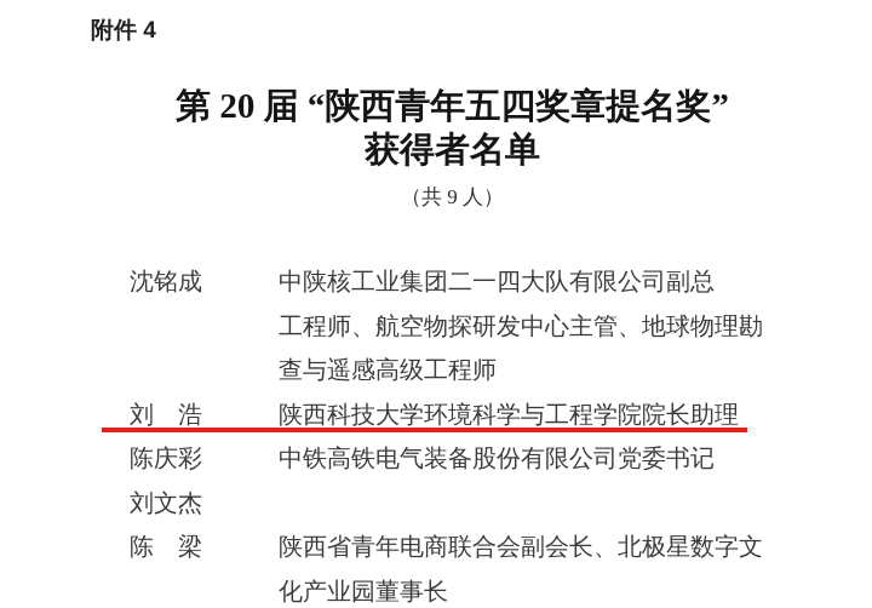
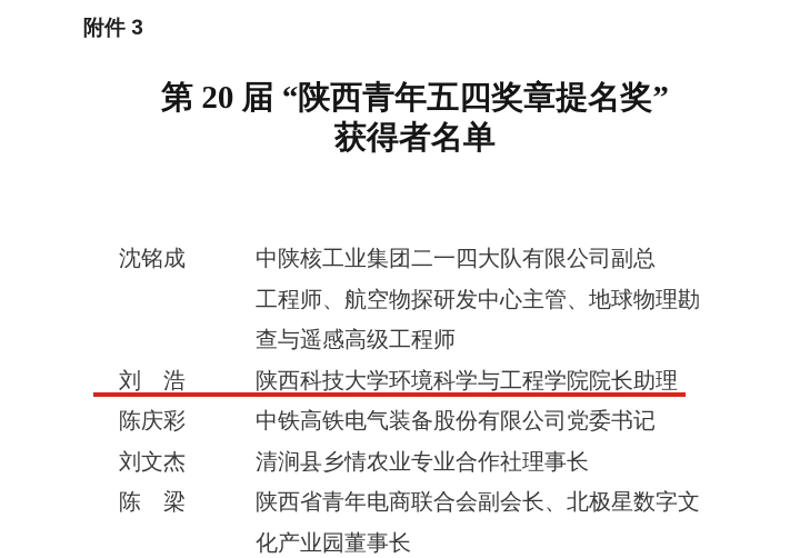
- 附件 4
+ 附件 3
  第 20 届 “陕西青年五四奖章提名奖”
  获得者名单
- （共 9 人）
  沈铭成
  中陕核工业集团二一四大队有限公司副总
  工程师、航空物探研发中心主管、地球物理勘
  查与遥感高级工程师
  刘 浩
  陕西科技大学环境科学与工程学院院长助理
  陈庆彩
  中铁高铁电气装备股份有限公司党委书记
  刘文杰
+ 清涧县乡情农业专业合作社理事长
  陈 梁
  陕西省青年电商联合会副会长、北极星数字文
  化产业园董事长
